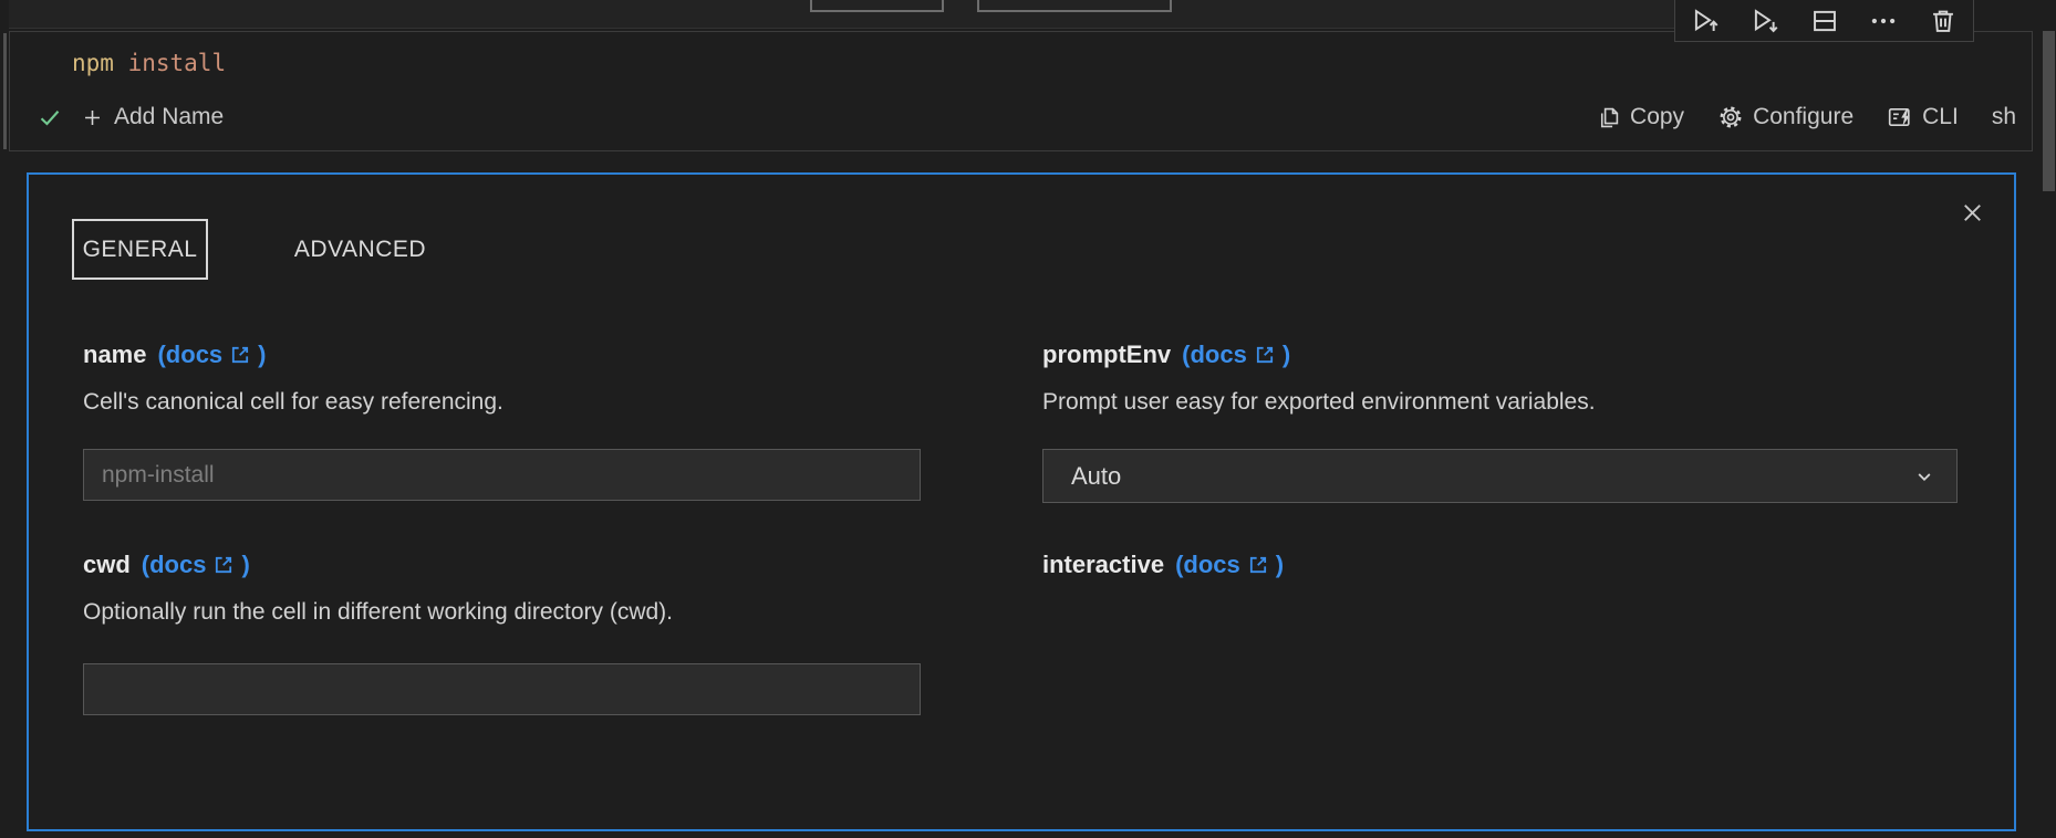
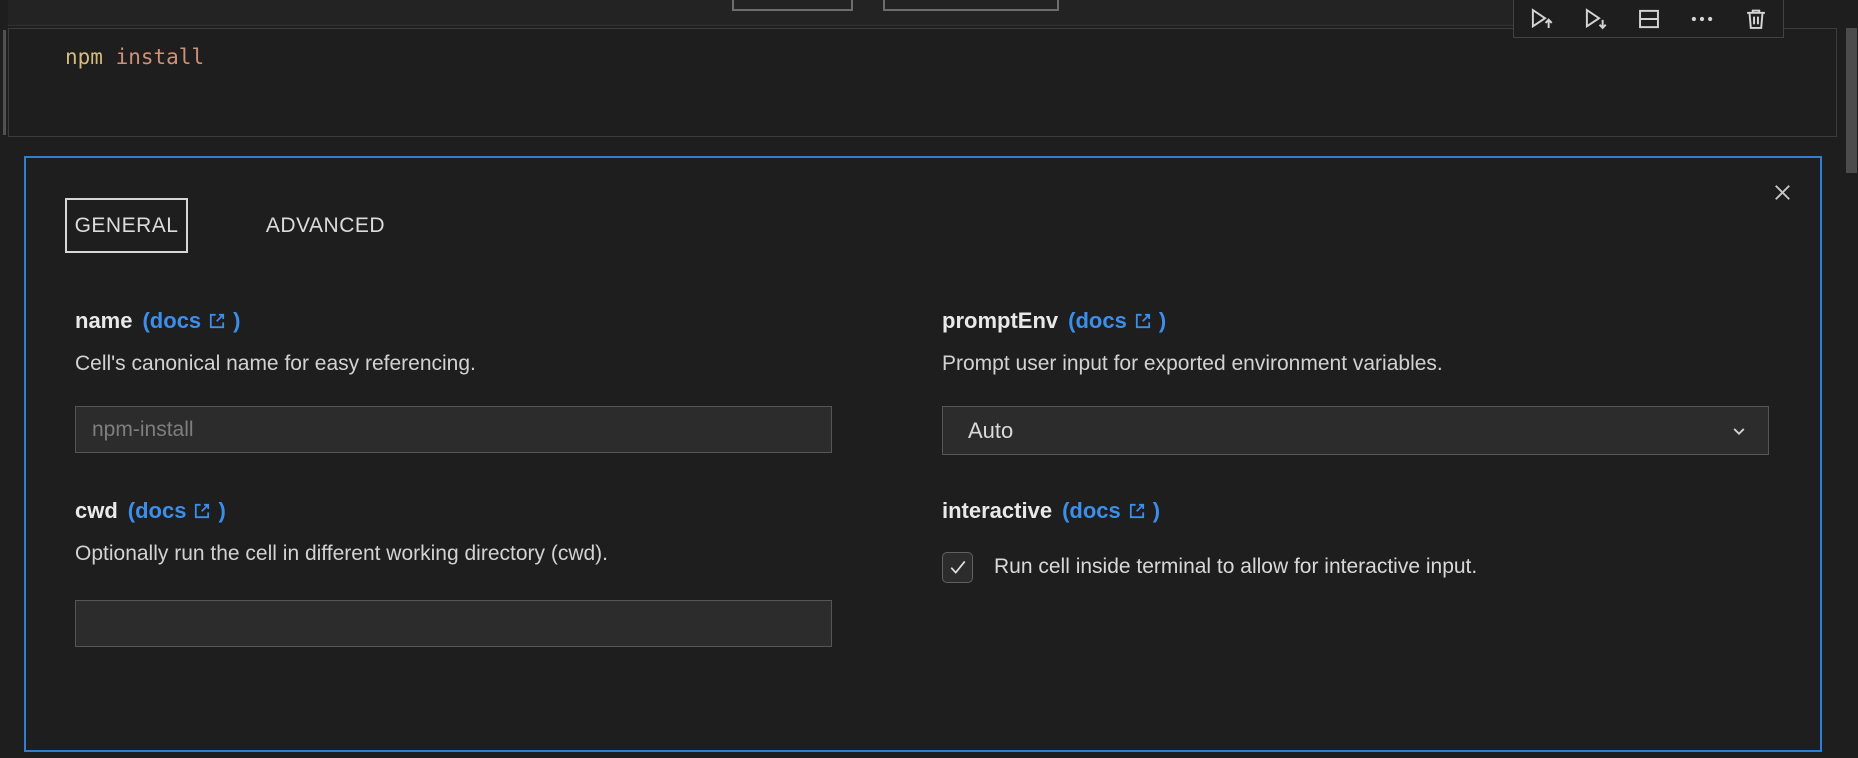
  npm install
- Add Name
- Copy
- Configure
- CLI
- sh
  GENERAL
  ADVANCED
  name
  (docs
  )
- Cell's canonical cell for easy referencing.
+ Cell's canonical name for easy referencing.
  npm-install
  promptEnv
  (docs
  )
- Prompt user easy for exported environment variables.
+ Prompt user input for exported environment variables.
  Auto
  cwd
  (docs
  )
  Optionally run the cell in different working directory (cwd).
  interactive
  (docs
  )
+ Run cell inside terminal to allow for interactive input.
